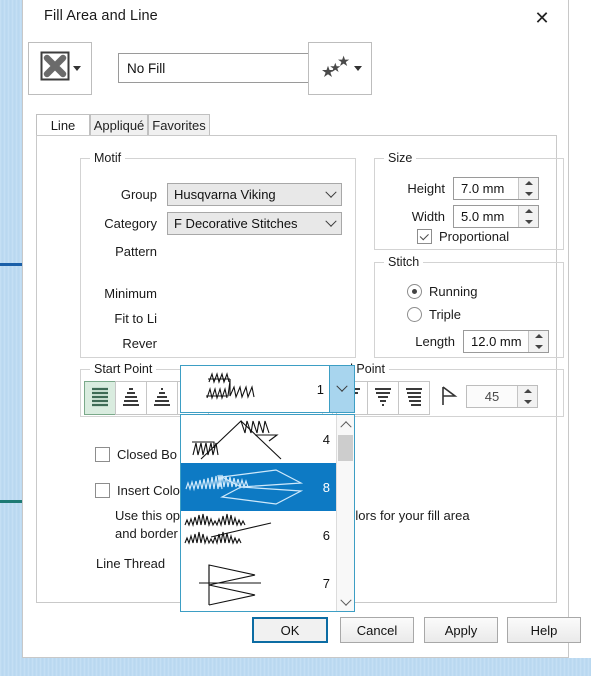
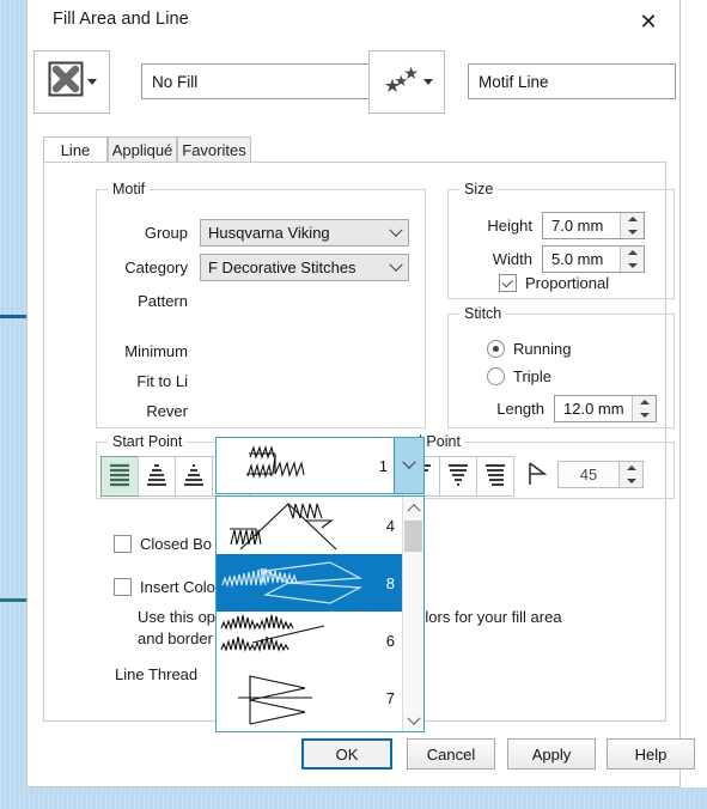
  Fill Area and Line
  ✕
  No Fill
+ Motif Line
  Line
  Appliqué
  Favorites
  Motif
  Size
  Height
  7.0 mm
  Width
  5.0 mm
  Proportional
  Stitch
  Running
  Triple
  Length
  12.0 mm
  Group
  Husqvarna Viking
  Category
  F Decorative Stitches
  Pattern
  Minimum
  Fit to Li
  Rever
  Start Point
  Point
  45
  Closed Bo
  Line Thread
  1
  4
  8
  6
  7
  OK
  Cancel
  Apply
  Help
